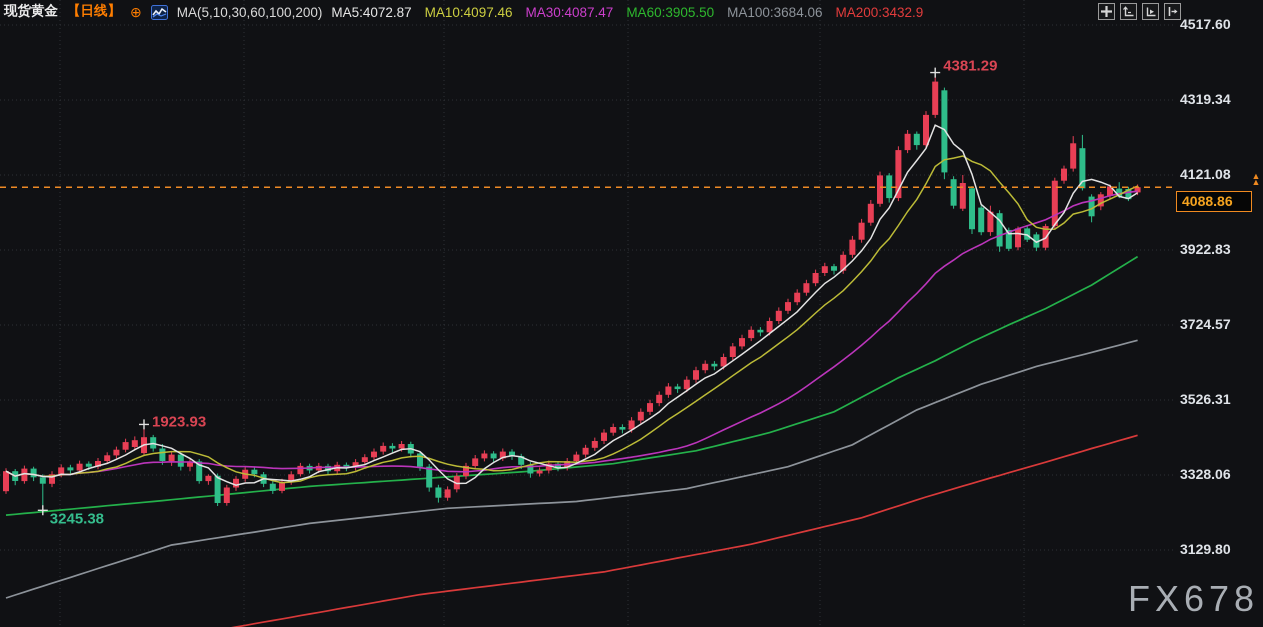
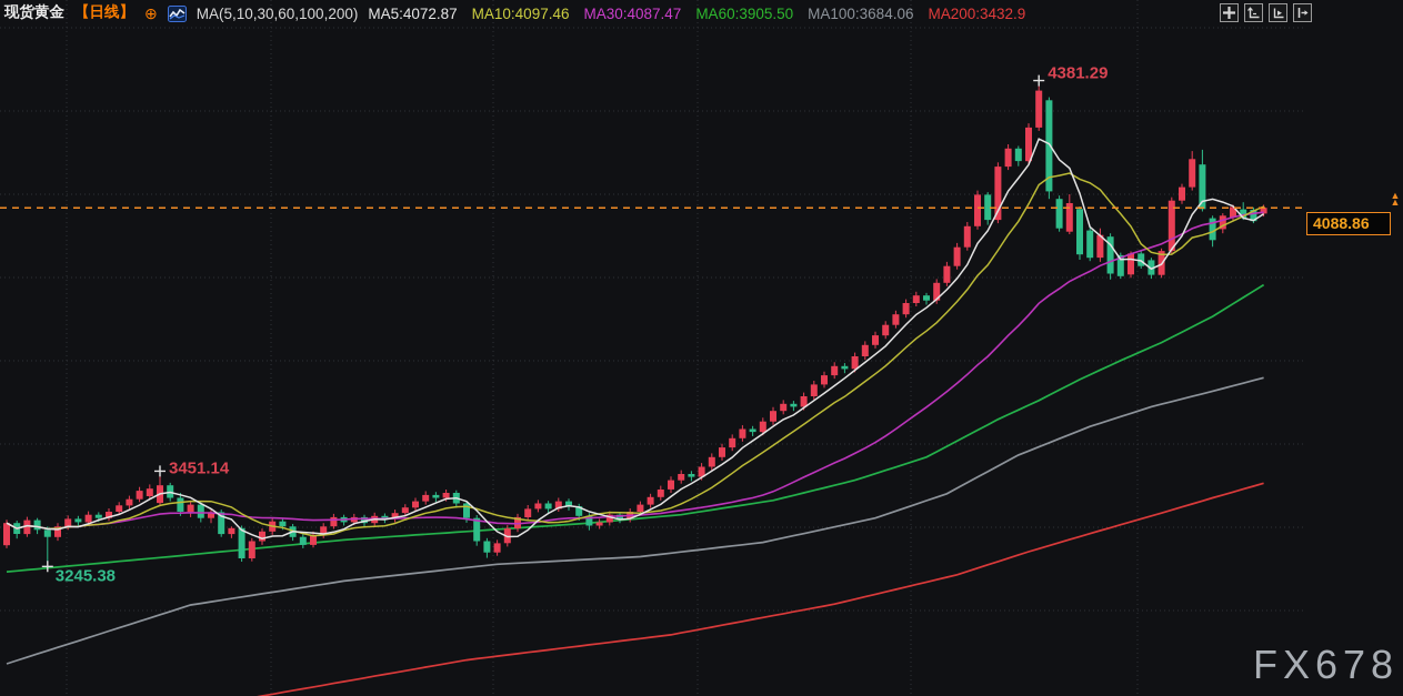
  3245.38
- 1923.93
+ 3451.14
  4381.29
  现货黄金
  【日线】
  ⊕
  MA(5,10,30,60,100,200)
  MA5:4072.87
  MA10:4097.46
  MA30:4087.47
  MA60:3905.50
  MA100:3684.06
  MA200:3432.9
- 4517.60
- 4319.34
- 4121.08
- 3922.83
- 3724.57
- 3526.31
- 3328.06
- 3129.80
  4088.86
  ▲
  ▲
  FX678
